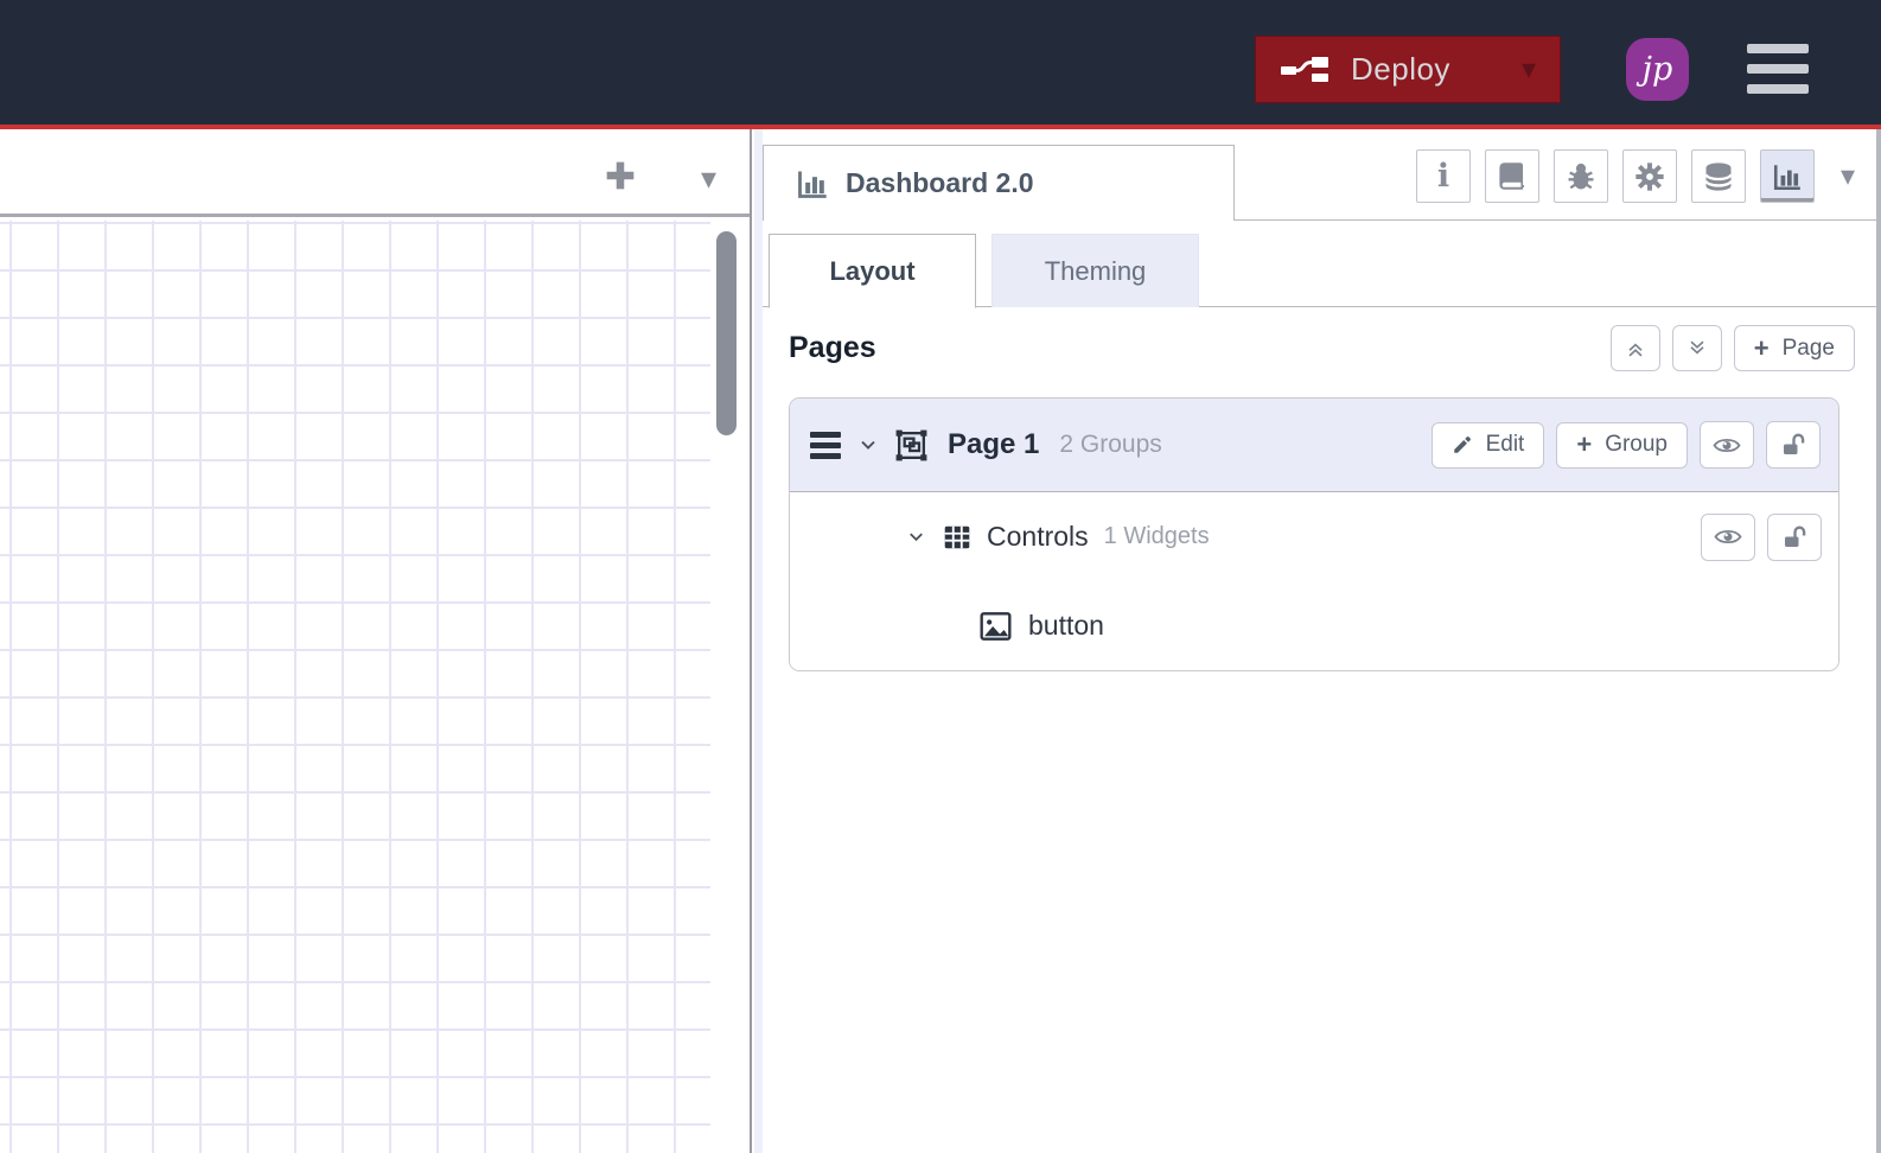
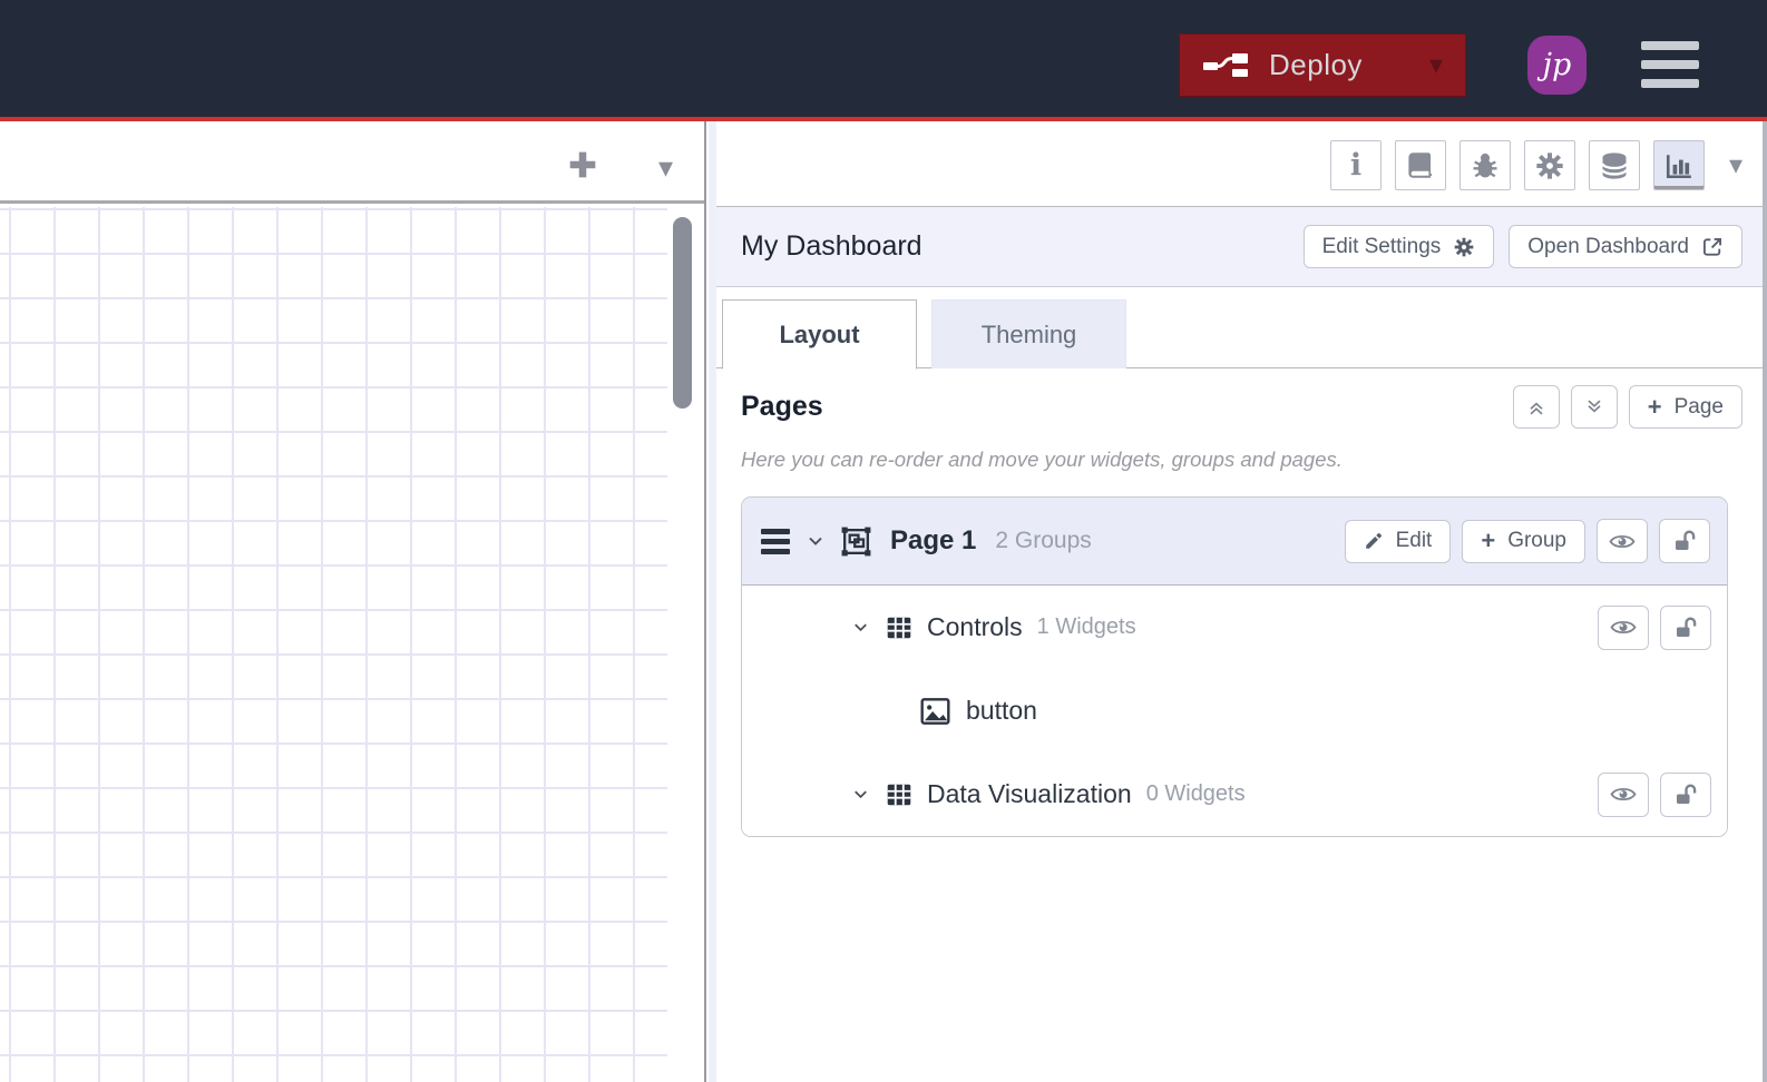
  Deploy
  ▾
  jp
  ▾
- Dashboard 2.0
  i
  ▾
+ My Dashboard
+ Edit Settings
+ Open Dashboard
  Layout
  Theming
  Pages
  +
  Page
+ Here you can re-order and move your widgets, groups and pages.
  Page 1
  2 Groups
  Edit
  +
  Group
  Controls
  1 Widgets
  button
+ Data Visualization
+ 0 Widgets
